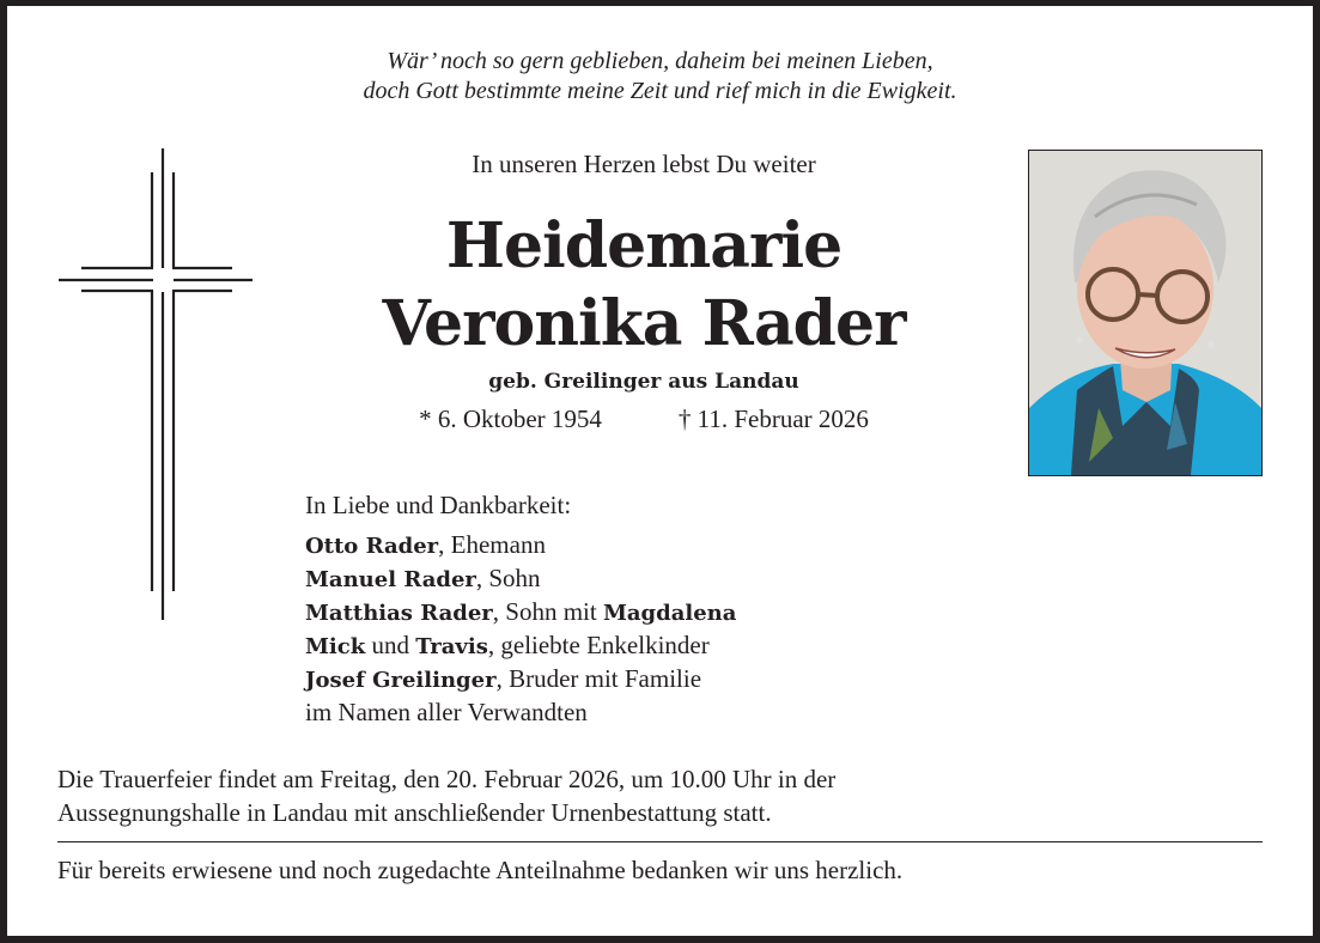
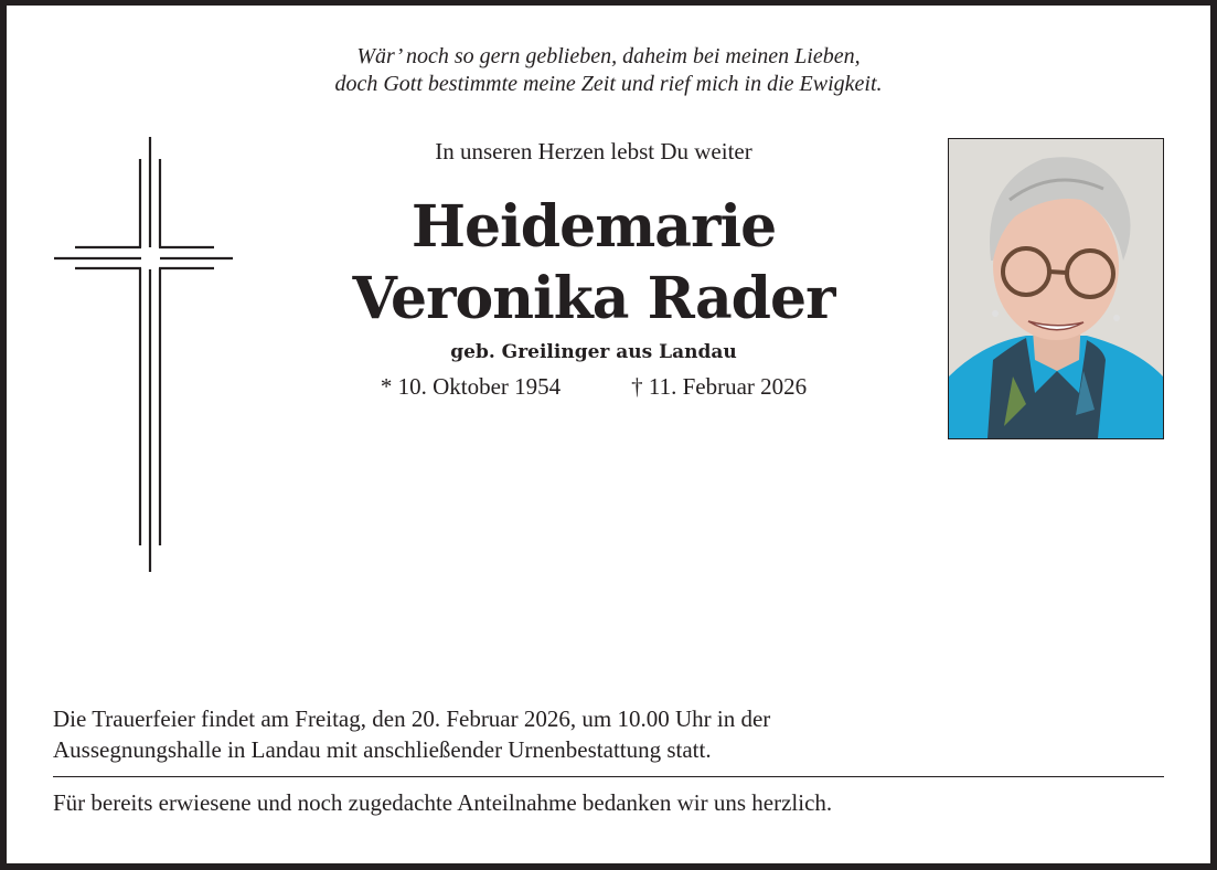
  Wär’ noch so gern geblieben, daheim bei meinen Lieben,
  doch Gott bestimmte meine Zeit und rief mich in die Ewigkeit.
  In unseren Herzen lebst Du weiter
  Heidemarie
  Veronika Rader
  geb. Greilinger aus Landau
- * 6. Oktober 1954
+ * 10. Oktober 1954
  † 11. Februar 2026
- In Liebe und Dankbarkeit:
- Otto Rader, Ehemann
- Manuel Rader, Sohn
- Matthias Rader, Sohn mit Magdalena
- Mick und Travis, geliebte Enkelkinder
- Josef Greilinger, Bruder mit Familie
- im Namen aller Verwandten
  Die Trauerfeier findet am Freitag, den 20. Februar 2026, um 10.00 Uhr in der
  Aussegnungshalle in Landau mit anschließender Urnenbestattung statt.
  Für bereits erwiesene und noch zugedachte Anteilnahme bedanken wir uns herzlich.
